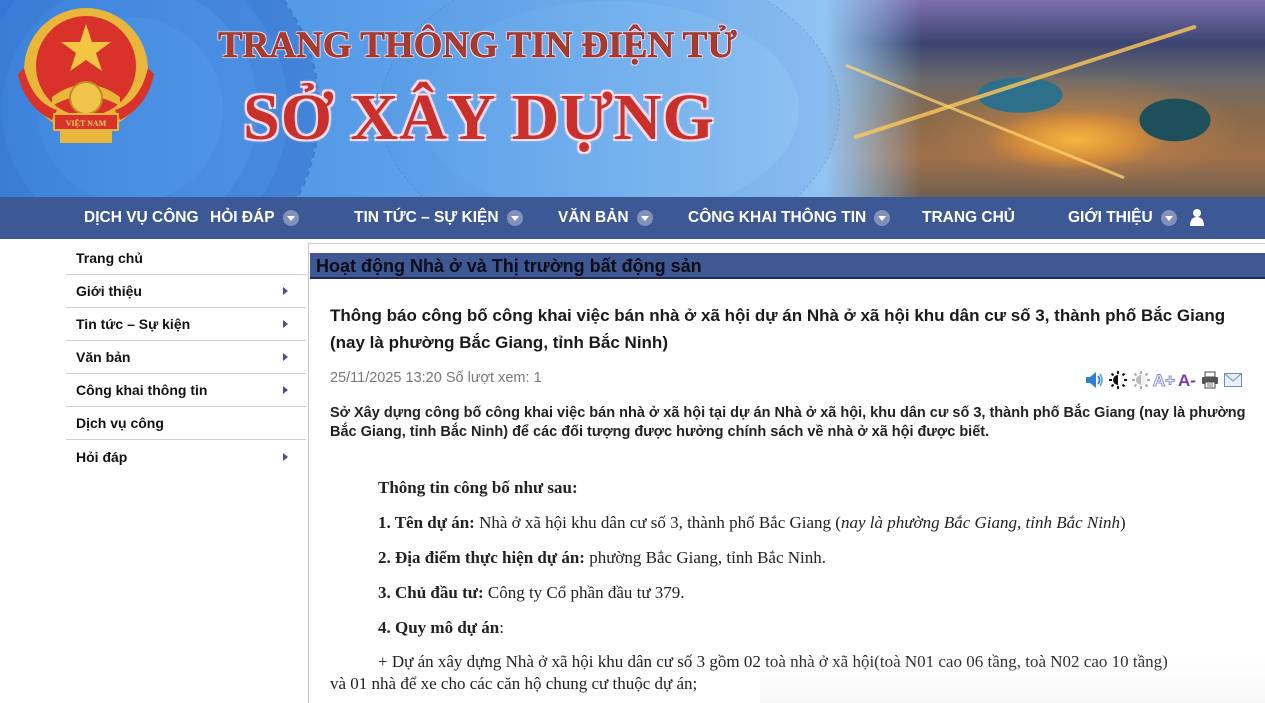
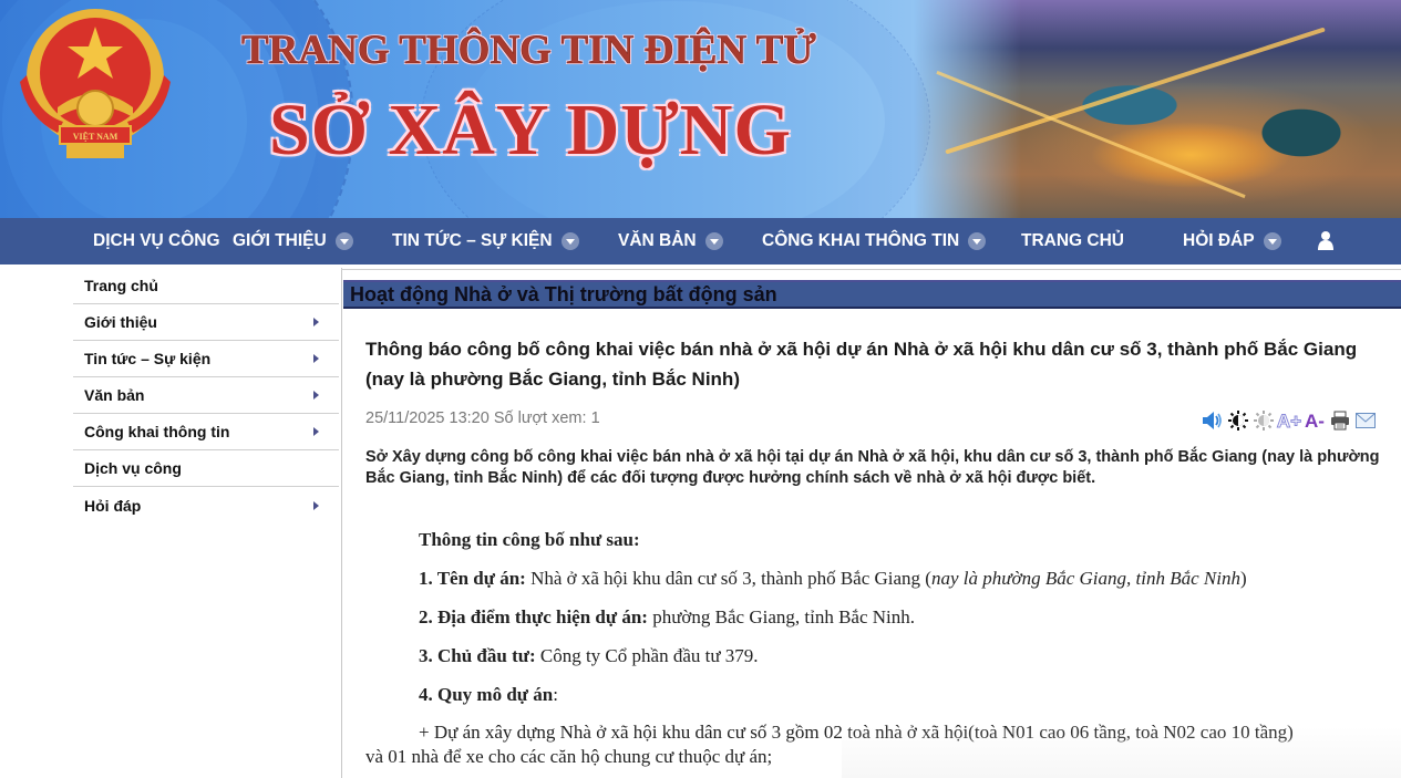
  VIỆT NAM
  TRANG THÔNG TIN ĐIỆN TỬ
  SỞ XÂY DỰNG
  DỊCH VỤ CÔNG
- HỎI ĐÁP
+ GIỚI THIỆU
  TIN TỨC – SỰ KIỆN
  VĂN BẢN
  CÔNG KHAI THÔNG TIN
  TRANG CHỦ
- GIỚI THIỆU
+ HỎI ĐÁP
  Trang chủ
  Giới thiệu
  Tin tức – Sự kiện
  Văn bản
  Công khai thông tin
  Dịch vụ công
  Hỏi đáp
  Hoạt động Nhà ở và Thị trường bất động sản
  Thông báo công bố công khai việc bán nhà ở xã hội dự án Nhà ở xã hội khu dân cư số 3, thành phố Bắc Giang (nay là phường Bắc Giang, tỉnh Bắc Ninh)
  25/11/2025 13:20 Số lượt xem: 1
  A+
  A-
  Sở Xây dựng công bố công khai việc bán nhà ở xã hội tại dự án Nhà ở xã hội, khu dân cư số 3, thành phố Bắc Giang (nay là phường Bắc Giang, tỉnh Bắc Ninh) để các đối tượng được hưởng chính sách về nhà ở xã hội được biết.
  Thông tin công bố như sau:
  1. Tên dự án: Nhà ở xã hội khu dân cư số 3, thành phố Bắc Giang (nay là phường Bắc Giang, tỉnh Bắc Ninh)
  2. Địa điểm thực hiện dự án: phường Bắc Giang, tỉnh Bắc Ninh.
  3. Chủ đầu tư: Công ty Cổ phần đầu tư 379.
  4. Quy mô dự án:
  và 01 nhà để xe cho các căn hộ chung cư thuộc dự án;
